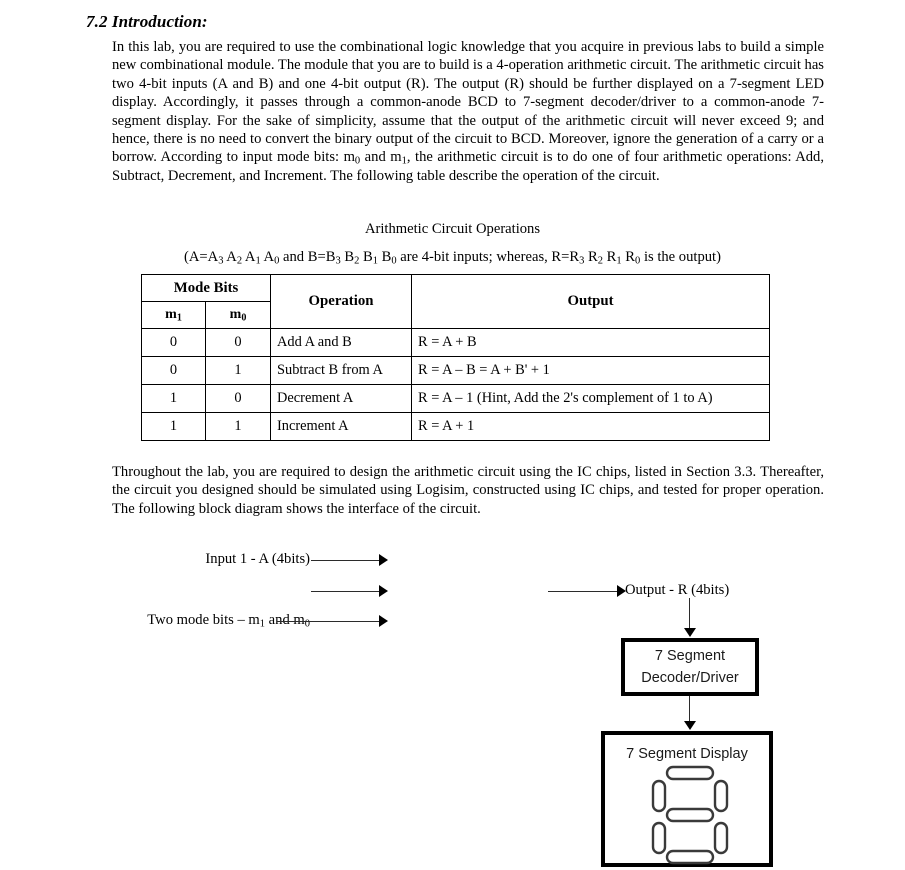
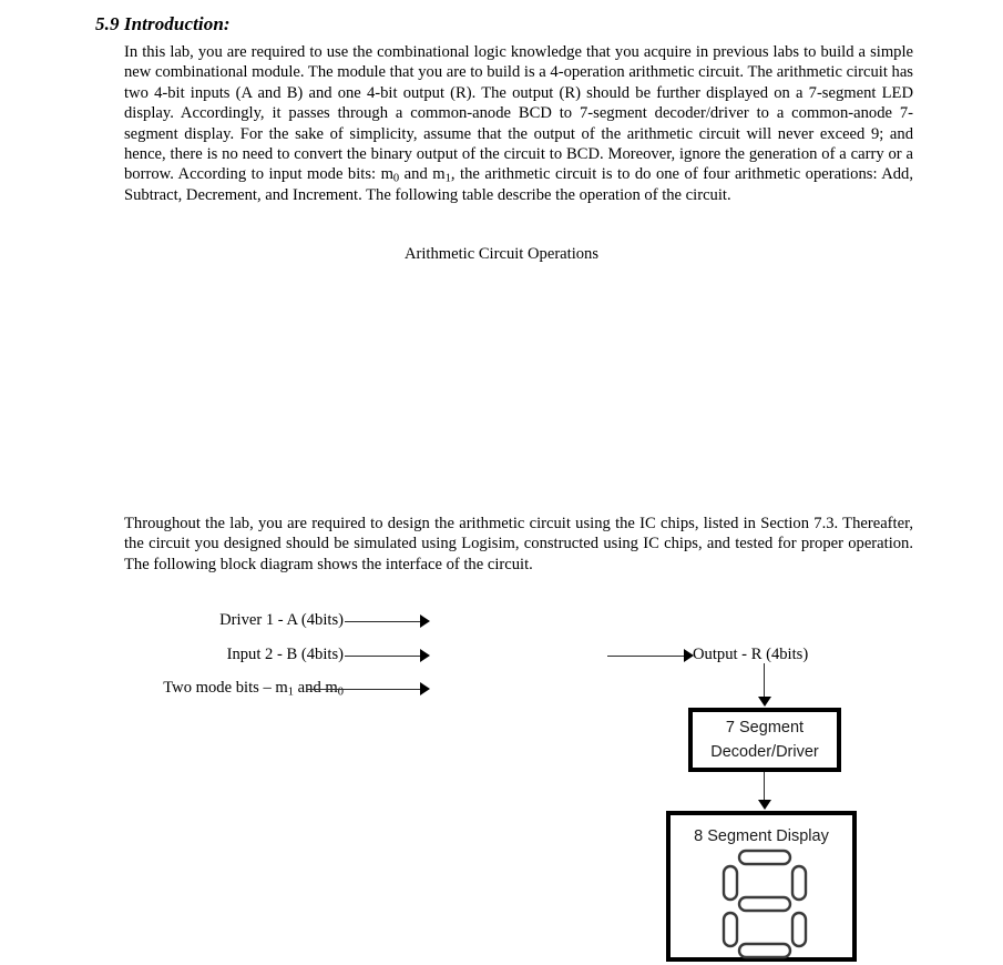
- 7.2 Introduction:
+ 5.9 Introduction:
  In this lab, you are required to use the combinational logic knowledge that you acquire in previous labs to build a simple new combinational module. The module that you are to build is a 4-operation arithmetic circuit. The arithmetic circuit has two 4-bit inputs (A and B) and one 4-bit output (R). The output (R) should be further displayed on a 7-segment LED display. Accordingly, it passes through a common-anode BCD to 7-segment decoder/driver to a common-anode 7-segment display. For the sake of simplicity, assume that the output of the arithmetic circuit will never exceed 9; and hence, there is no need to convert the binary output of the circuit to BCD. Moreover, ignore the generation of a carry or a borrow. According to input mode bits: m0 and m1, the arithmetic circuit is to do one of four arithmetic operations: Add, Subtract, Decrement, and Increment. The following table describe the operation of the circuit.
  Arithmetic Circuit Operations
- (A=A3 A2 A1 A0 and B=B3 B2 B1 B0 are 4-bit inputs; whereas, R=R3 R2 R1 R0 is the output)
- Mode Bits	Operation	Output
- m1	m0
- 0	0	Add A and B	R = A + B
- 0	1	Subtract B from A	R = A – B = A + B' + 1
- 1	0	Decrement A	R = A – 1 (Hint, Add the 2's complement of 1 to A)
- 1	1	Increment A	R = A + 1
- Throughout the lab, you are required to design the arithmetic circuit using the IC chips, listed in Section 3.3. Thereafter, the circuit you designed should be simulated using Logisim, constructed using IC chips, and tested for proper operation. The following block diagram shows the interface of the circuit.
+ Throughout the lab, you are required to design the arithmetic circuit using the IC chips, listed in Section 7.3. Thereafter, the circuit you designed should be simulated using Logisim, constructed using IC chips, and tested for proper operation. The following block diagram shows the interface of the circuit.
- Input 1 - A (4bits)
+ Driver 1 - A (4bits)
+ Input 2 - B (4bits)
  Two mode bits – m1 and m0
  Output - R (4bits)
  7 Segment
  Decoder/Driver
- 7 Segment Display
+ 8 Segment Display
